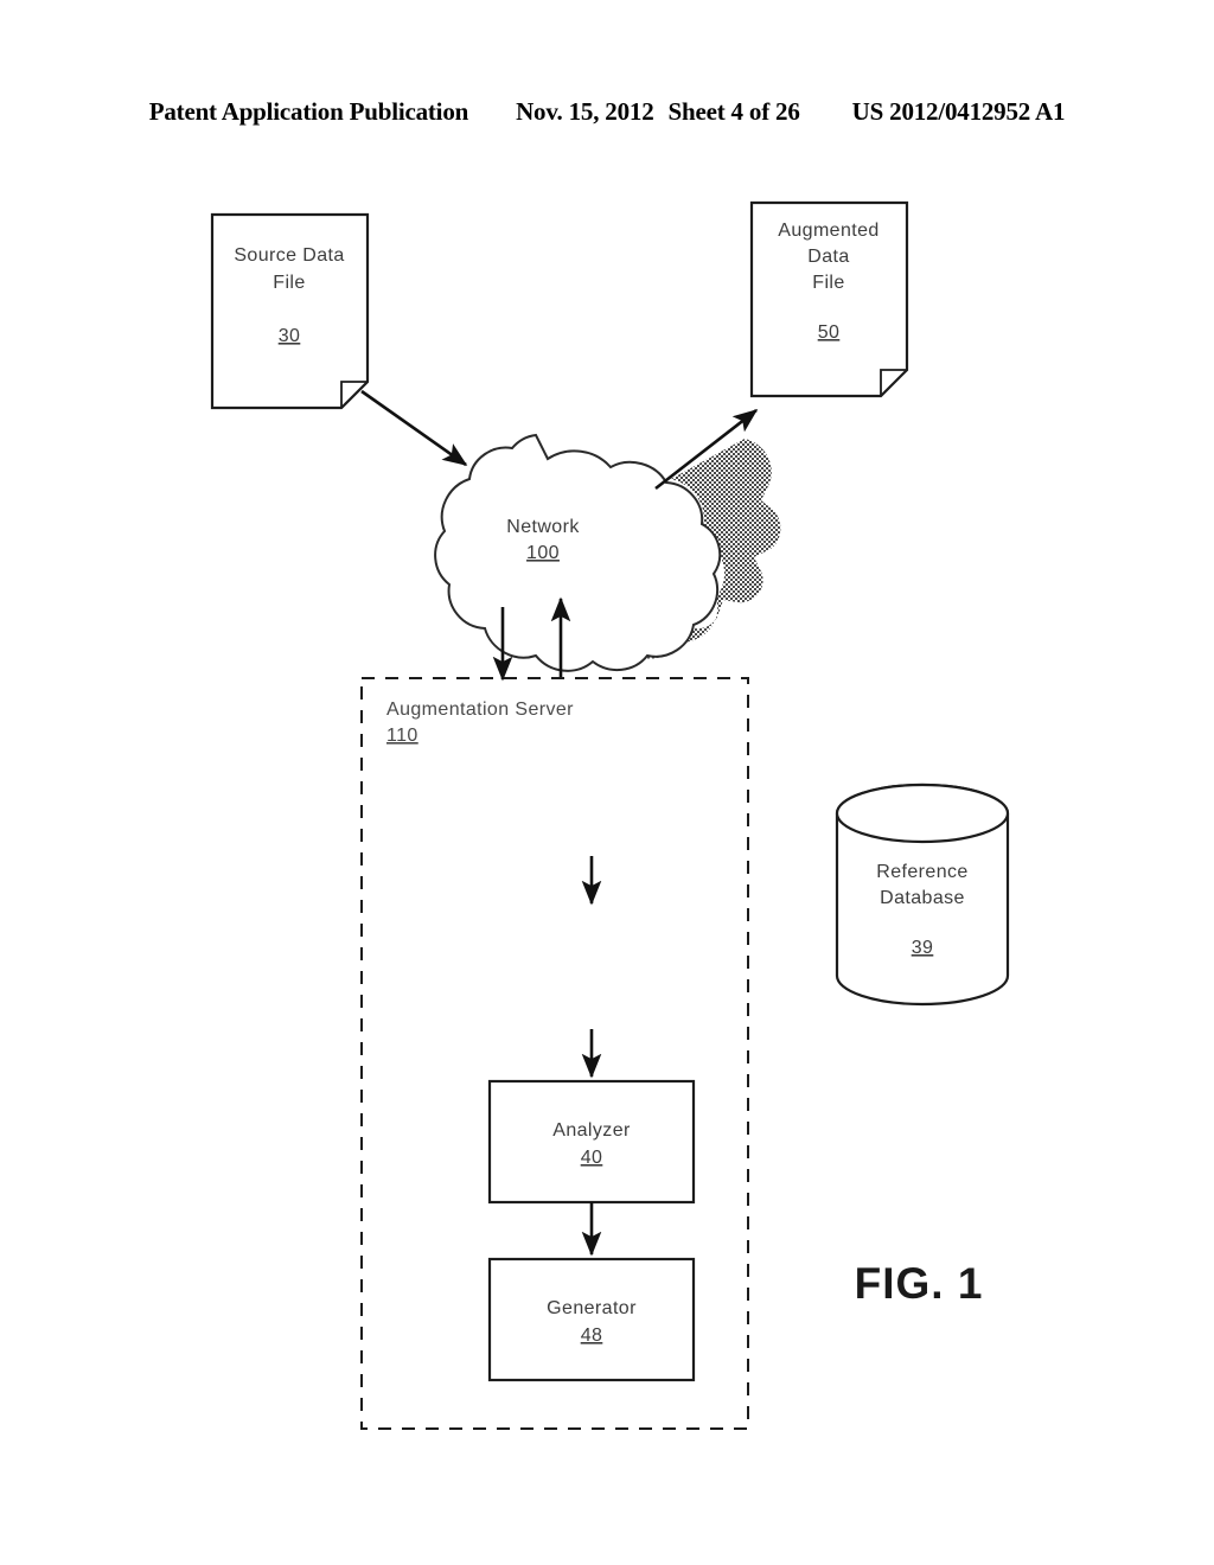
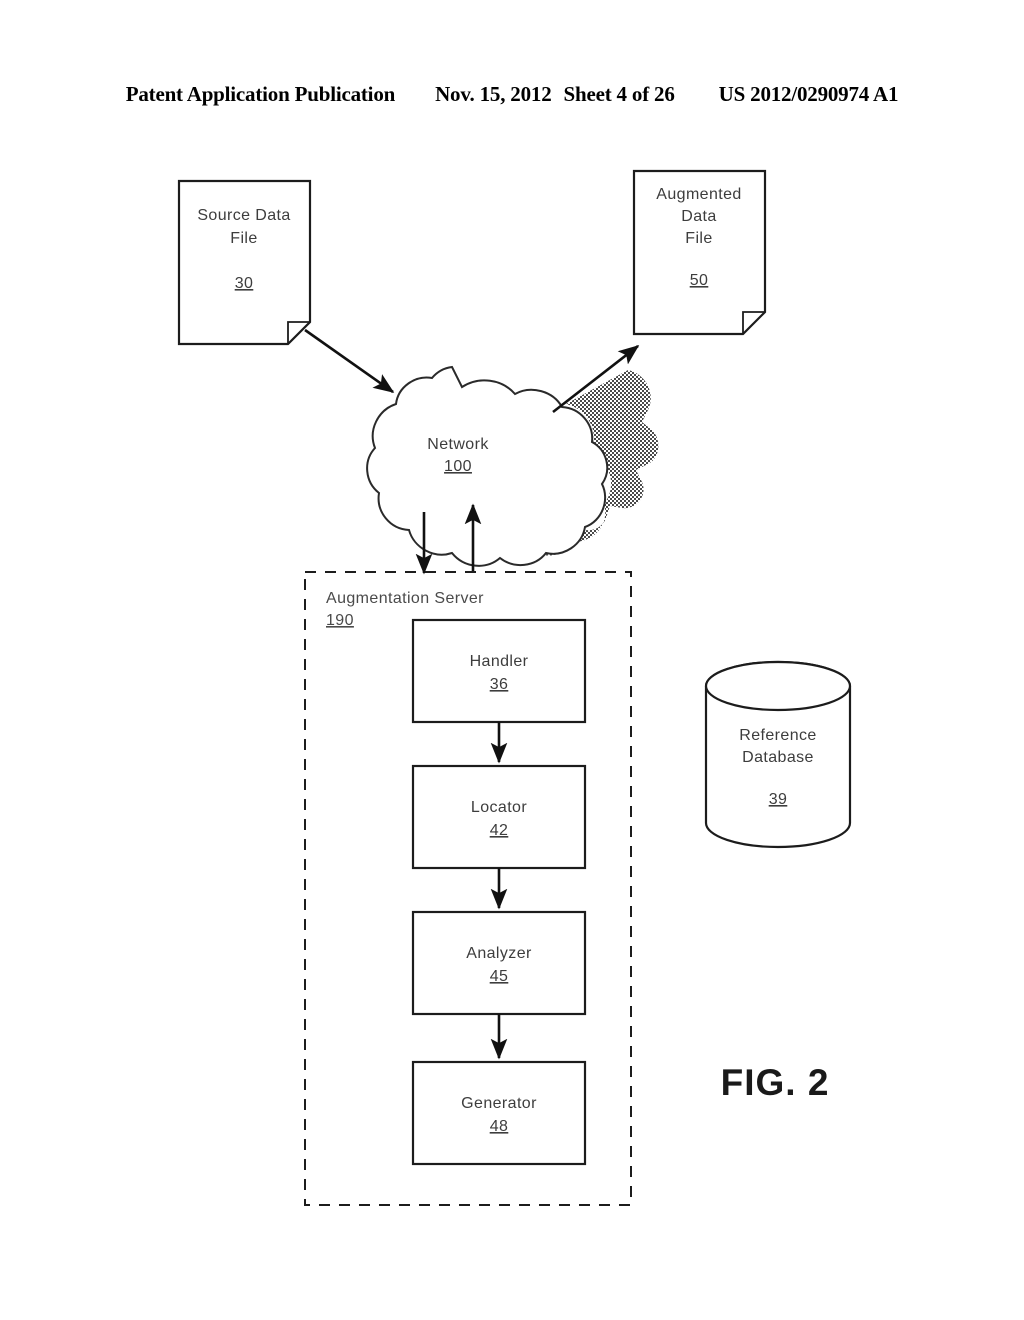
  Patent Application Publication
  Nov. 15, 2012
  Sheet 4 of 26
- US 2012/0412952 A1
+ US 2012/0290974 A1
  Source Data
  File
  30
  Augmented
  Data
  File
  50
  Network
  100
  Augmentation Server
- 110
+ 190
+ Handler
+ 36
+ Locator
+ 42
  Analyzer
- 40
+ 45
  Generator
  48
  Reference
  Database
  39
- FIG. 1
+ FIG. 2
